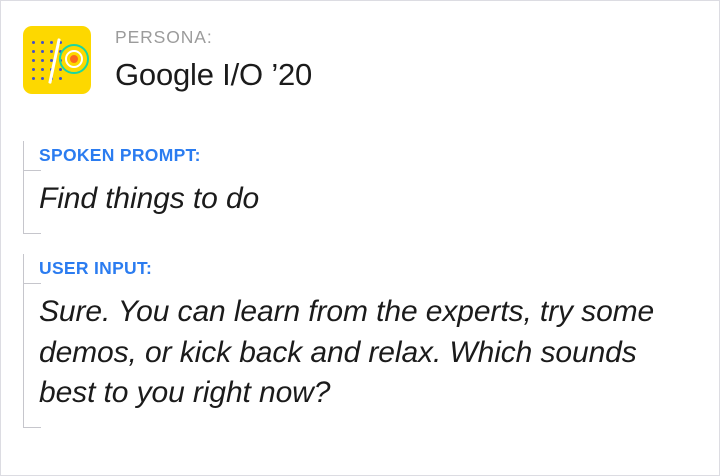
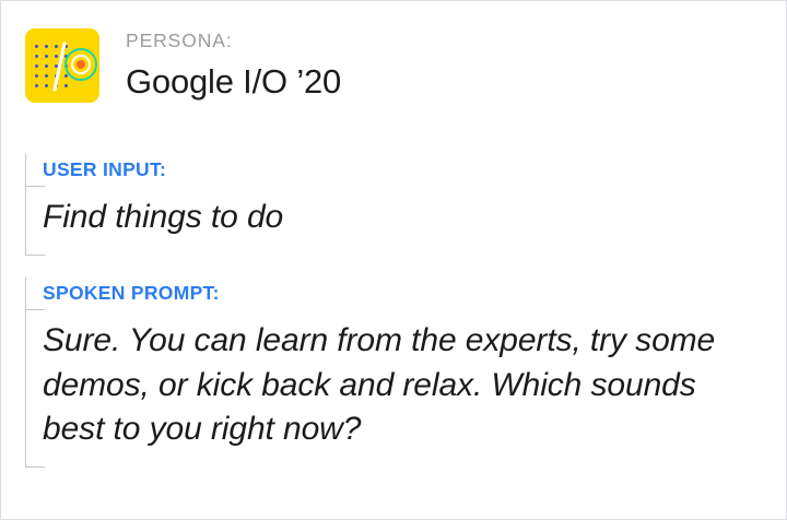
  PERSONA:
  Google I/O ’20
- SPOKEN PROMPT:
+ USER INPUT:
  Find things to do
- USER INPUT:
+ SPOKEN PROMPT:
  Sure. You can learn from the experts, try some demos, or kick back and relax. Which sounds best to you right now?
